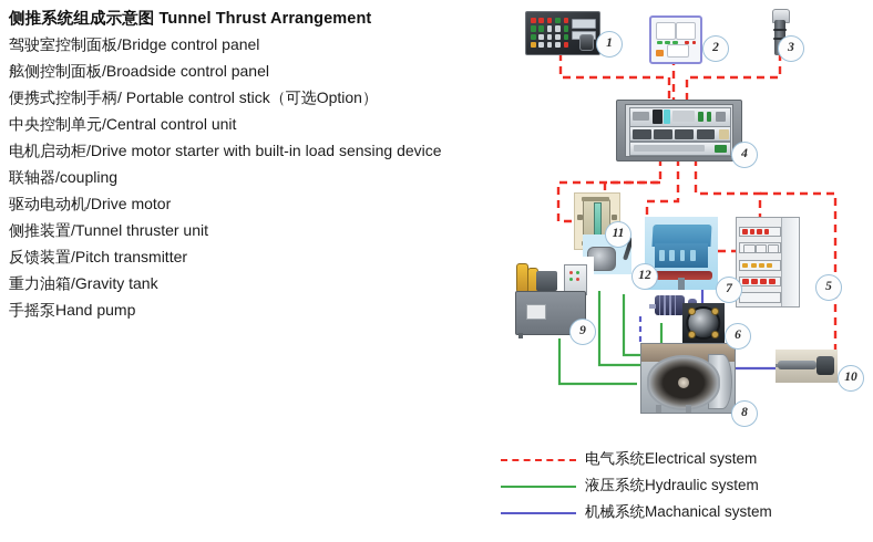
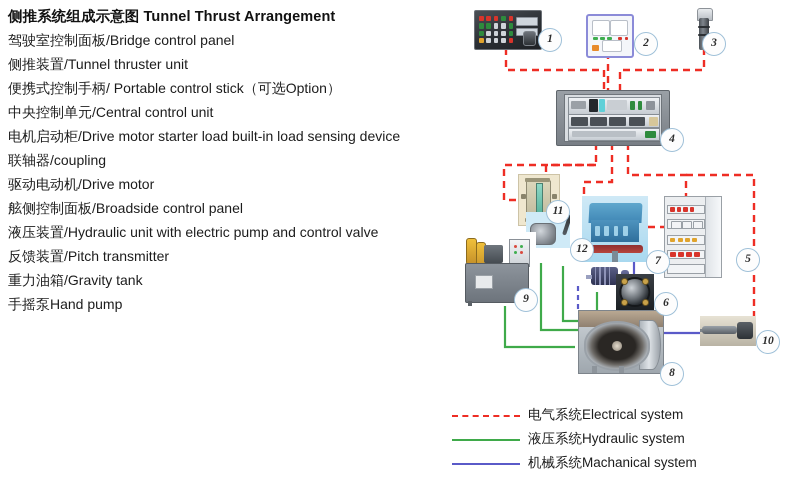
  侧推系统组成示意图 Tunnel Thrust Arrangement
  驾驶室控制面板/Bridge control panel
- 舷侧控制面板/Broadside control panel
+ 侧推装置/Tunnel thruster unit
  便携式控制手柄/ Portable control stick（可选Option）
  中央控制单元/Central control unit
- 电机启动柜/Drive motor starter with built-in load sensing device
+ 电机启动柜/Drive motor starter load built-in load sensing device
  联轴器/coupling
  驱动电动机/Drive motor
- 侧推装置/Tunnel thruster unit
+ 舷侧控制面板/Broadside control panel
+ 液压装置/Hydraulic unit with electric pump and control valve
  反馈装置/Pitch transmitter
  重力油箱/Gravity tank
  手摇泵Hand pump
  1
  2
  3
  4
  11
  12
  7
  5
  9
  6
  8
  10
  电气系统Electrical system
  液压系统Hydraulic system
  机械系统Machanical system
